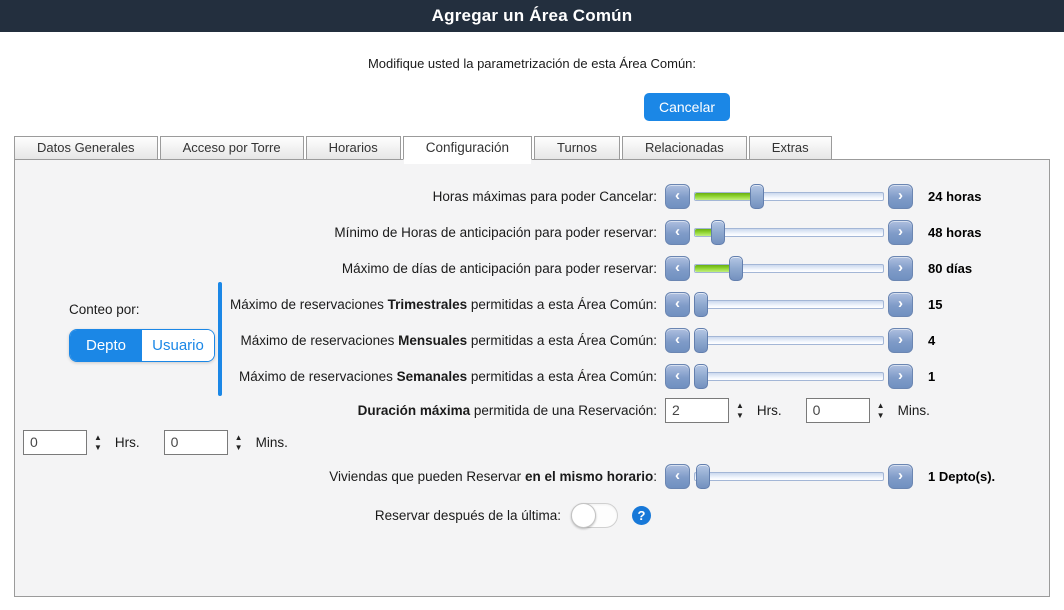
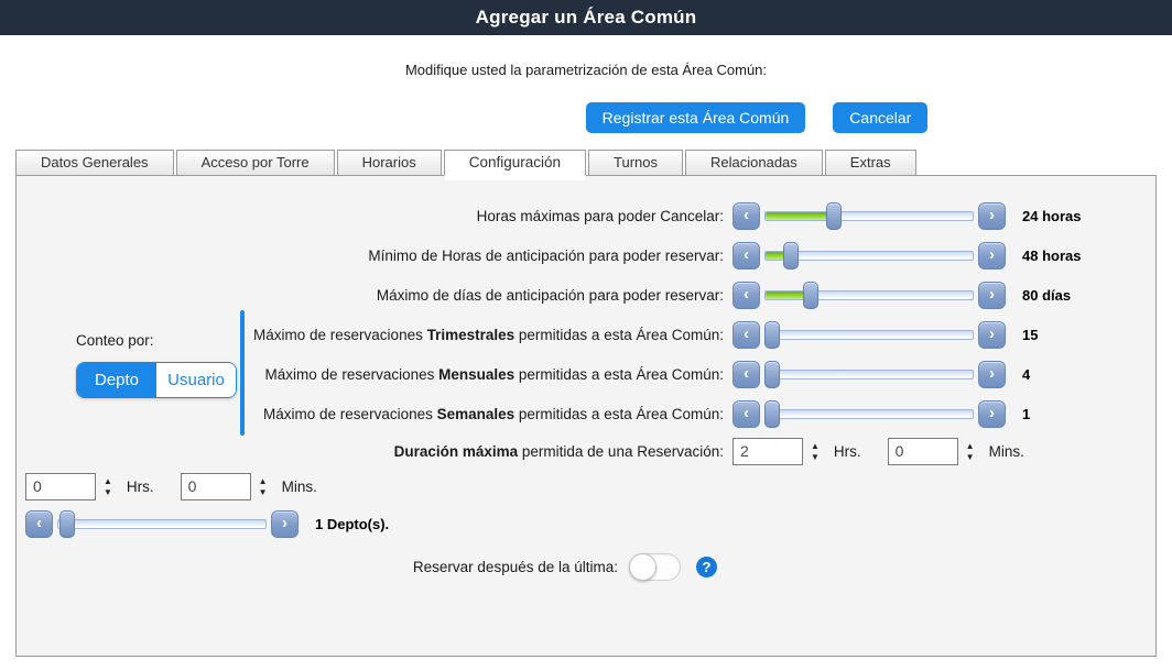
  Agregar un Área Común
  Modifique usted la parametrización de esta Área Común:
+ Registrar esta Área Común
  Cancelar
  Datos Generales
  Acceso por Torre
  Horarios
  Configuración
  Turnos
  Relacionadas
  Extras
  Conteo por:
  Depto
  Usuario
  Horas máximas para poder Cancelar:
  ‹
  ›
  24 horas
  Mínimo de Horas de anticipación para poder reservar:
  ‹
  ›
  48 horas
  Máximo de días de anticipación para poder reservar:
  ‹
  ›
  80 días
  Máximo de reservaciones Trimestrales permitidas a esta Área Común:
  ‹
  ›
  15
  Máximo de reservaciones Mensuales permitidas a esta Área Común:
  ‹
  ›
  4
  Máximo de reservaciones Semanales permitidas a esta Área Común:
  ‹
  ›
  1
  Duración máxima permitida de una Reservación:
  2
  ▲
  ▼
  Hrs.
  0
  ▲
  ▼
  Mins.
  0
  ▲
  ▼
  Hrs.
  0
  ▲
  ▼
  Mins.
- Viviendas que pueden Reservar en el mismo horario:
  ‹
  ›
  1 Depto(s).
  Reservar después de la última:
  ?
